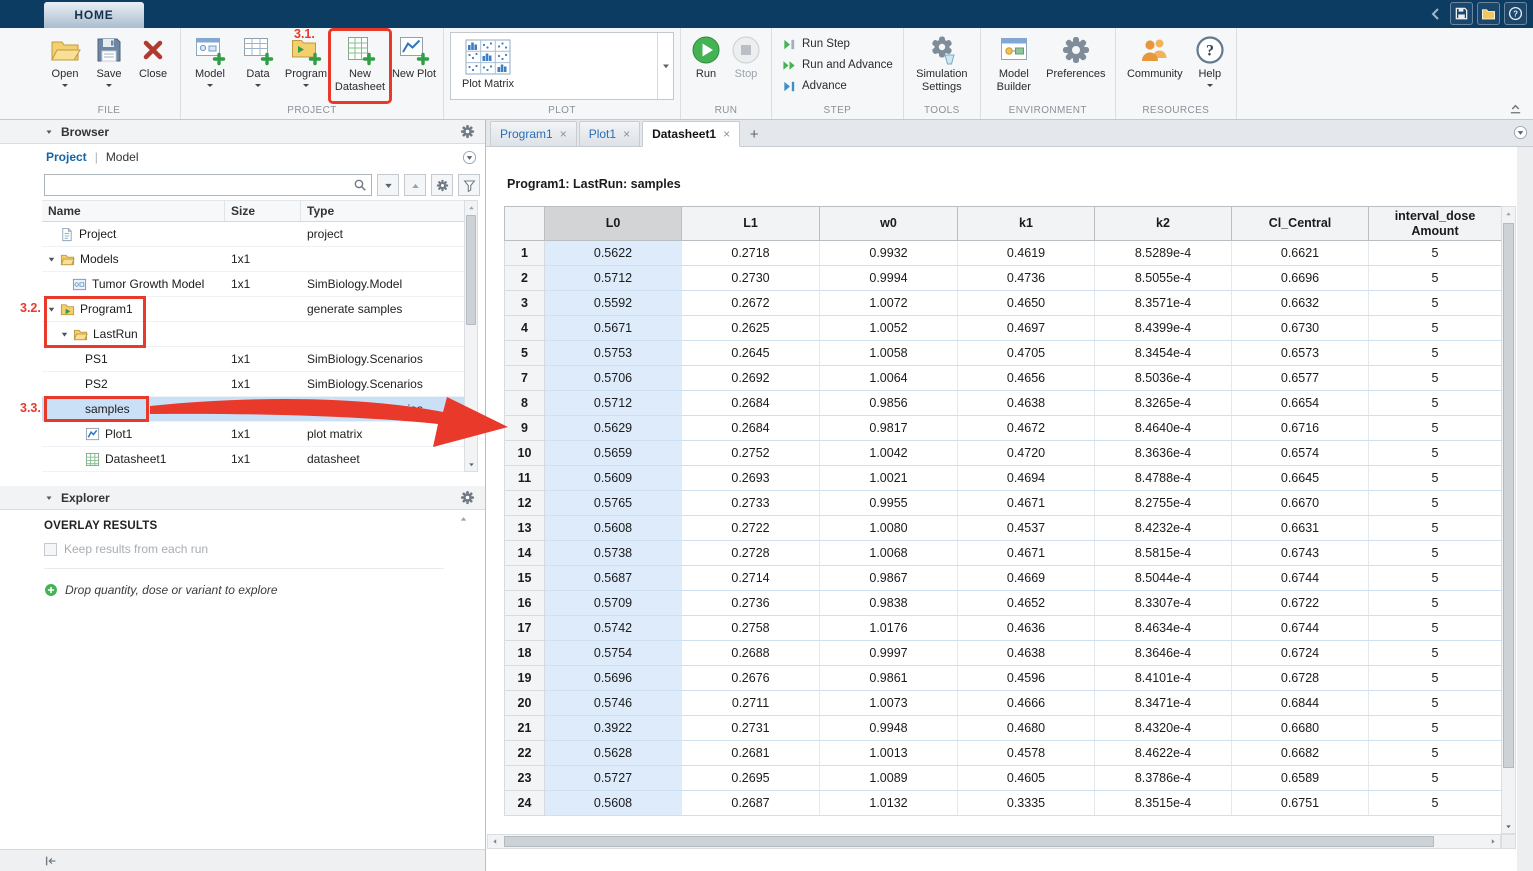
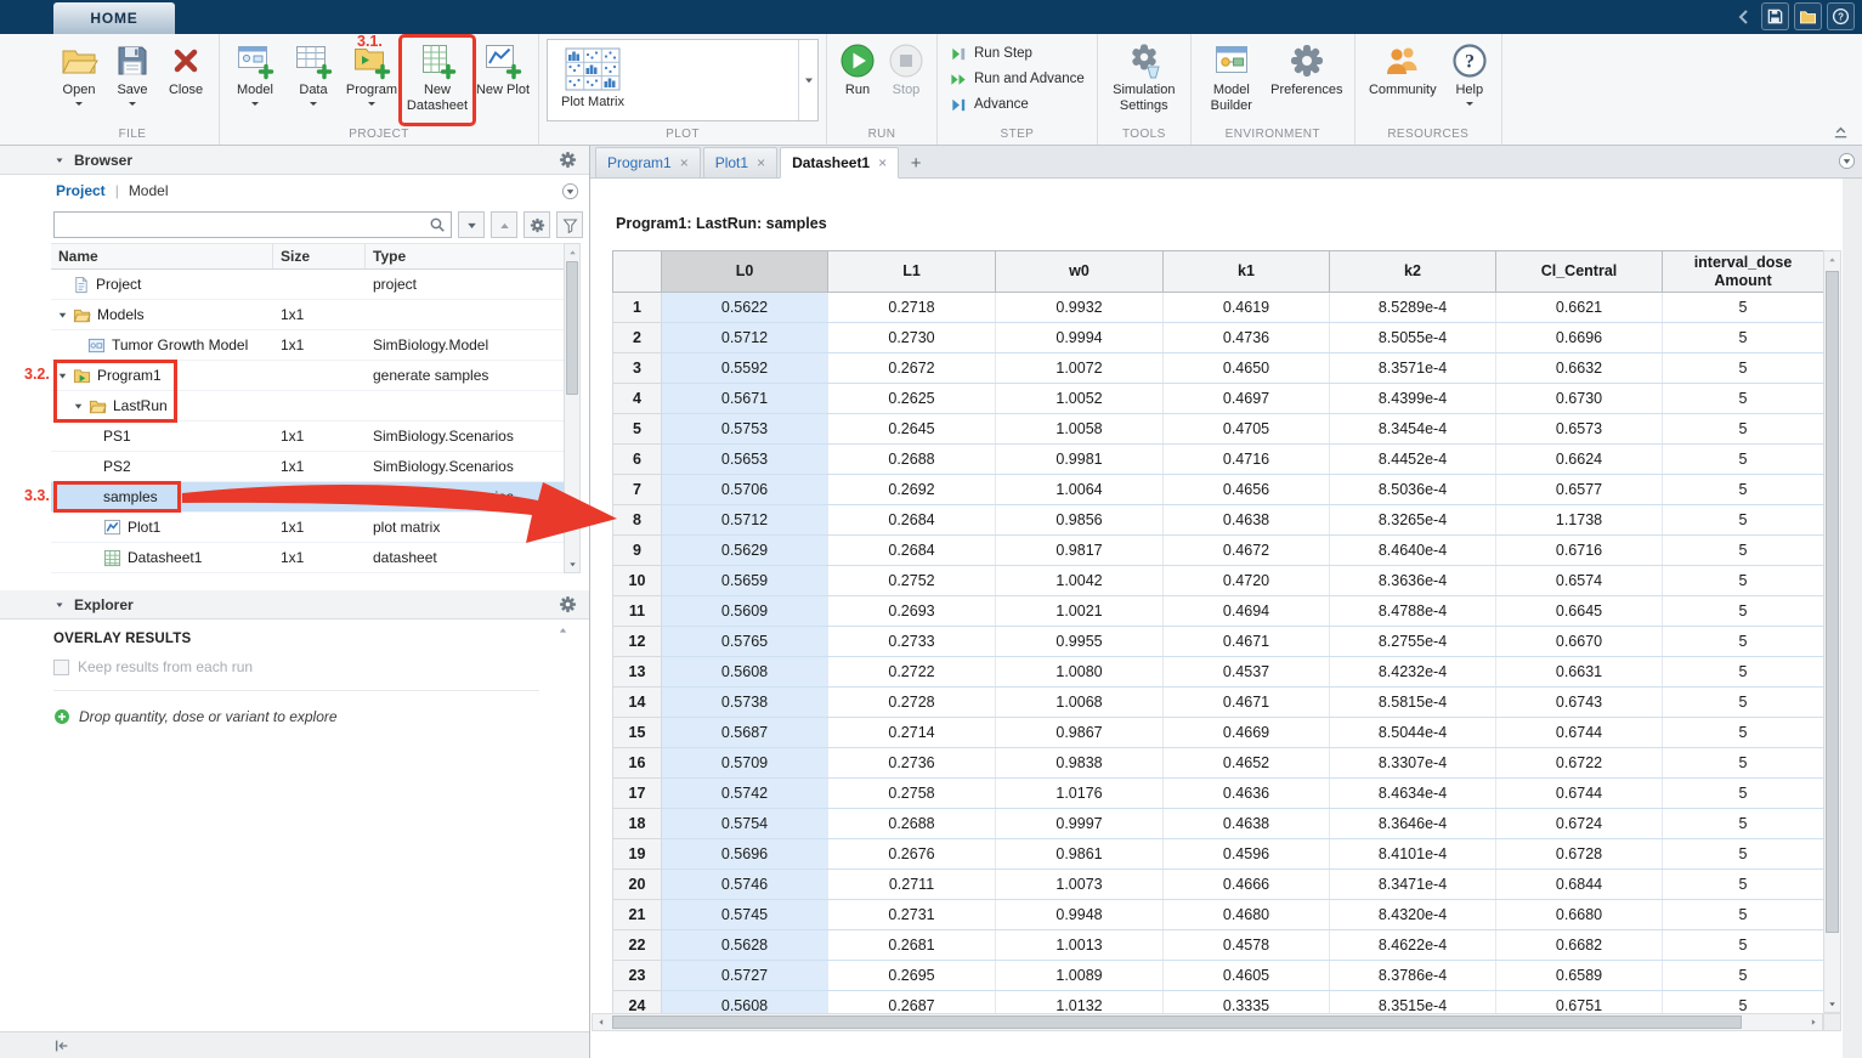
  HOME
  ?
  Open
  Save
  Close
  FILE
  Model
  Data
  Program
  New Datasheet
  3.1.
  New Plot
  PROJECT
  Plot Matrix
  PLOT
  Run
  Stop
  RUN
  Run Step
  Run and Advance
  Advance
  STEP
  Simulation Settings
  TOOLS
  Model Builder
  Preferences
  ENVIRONMENT
  Community
  ?
  Help
  RESOURCES
  Browser
  Project
  |
  Model
  Name
  Size
  Type
  Project
  project
  Models
  1x1
  Tumor Growth Model
  1x1
  SimBiology.Model
  Program1
  generate samples
  LastRun
  PS1
  1x1
  SimBiology.Scenarios
  PS2
  1x1
  SimBiology.Scenarios
  samples
  Plot1
  1x1
  plot matrix
  Datasheet1
  1x1
  datasheet
  Explorer
  OVERLAY RESULTS
  Keep results from each run
  Drop quantity, dose or variant to explore
  Program1
  ×
  Plot1
  ×
  Datasheet1
  ×
  +
  Program1: LastRun: samples
  	L0	L1	w0	k1	k2	Cl_Central	interval_dose Amount
  1	0.5622	0.2718	0.9932	0.4619	8.5289e-4	0.6621	5
  2	0.5712	0.2730	0.9994	0.4736	8.5055e-4	0.6696	5
  3	0.5592	0.2672	1.0072	0.4650	8.3571e-4	0.6632	5
  4	0.5671	0.2625	1.0052	0.4697	8.4399e-4	0.6730	5
  5	0.5753	0.2645	1.0058	0.4705	8.3454e-4	0.6573	5
+ 6	0.5653	0.2688	0.9981	0.4716	8.4452e-4	0.6624	5
  7	0.5706	0.2692	1.0064	0.4656	8.5036e-4	0.6577	5
- 8	0.5712	0.2684	0.9856	0.4638	8.3265e-4	0.6654	5
+ 8	0.5712	0.2684	0.9856	0.4638	8.3265e-4	1.1738	5
  9	0.5629	0.2684	0.9817	0.4672	8.4640e-4	0.6716	5
  10	0.5659	0.2752	1.0042	0.4720	8.3636e-4	0.6574	5
  11	0.5609	0.2693	1.0021	0.4694	8.4788e-4	0.6645	5
  12	0.5765	0.2733	0.9955	0.4671	8.2755e-4	0.6670	5
  13	0.5608	0.2722	1.0080	0.4537	8.4232e-4	0.6631	5
  14	0.5738	0.2728	1.0068	0.4671	8.5815e-4	0.6743	5
  15	0.5687	0.2714	0.9867	0.4669	8.5044e-4	0.6744	5
  16	0.5709	0.2736	0.9838	0.4652	8.3307e-4	0.6722	5
  17	0.5742	0.2758	1.0176	0.4636	8.4634e-4	0.6744	5
  18	0.5754	0.2688	0.9997	0.4638	8.3646e-4	0.6724	5
  19	0.5696	0.2676	0.9861	0.4596	8.4101e-4	0.6728	5
  20	0.5746	0.2711	1.0073	0.4666	8.3471e-4	0.6844	5
- 21	0.3922	0.2731	0.9948	0.4680	8.4320e-4	0.6680	5
+ 21	0.5745	0.2731	0.9948	0.4680	8.4320e-4	0.6680	5
  22	0.5628	0.2681	1.0013	0.4578	8.4622e-4	0.6682	5
  23	0.5727	0.2695	1.0089	0.4605	8.3786e-4	0.6589	5
  24	0.5608	0.2687	1.0132	0.3335	8.3515e-4	0.6751	5
  3.2.
  3.3.
